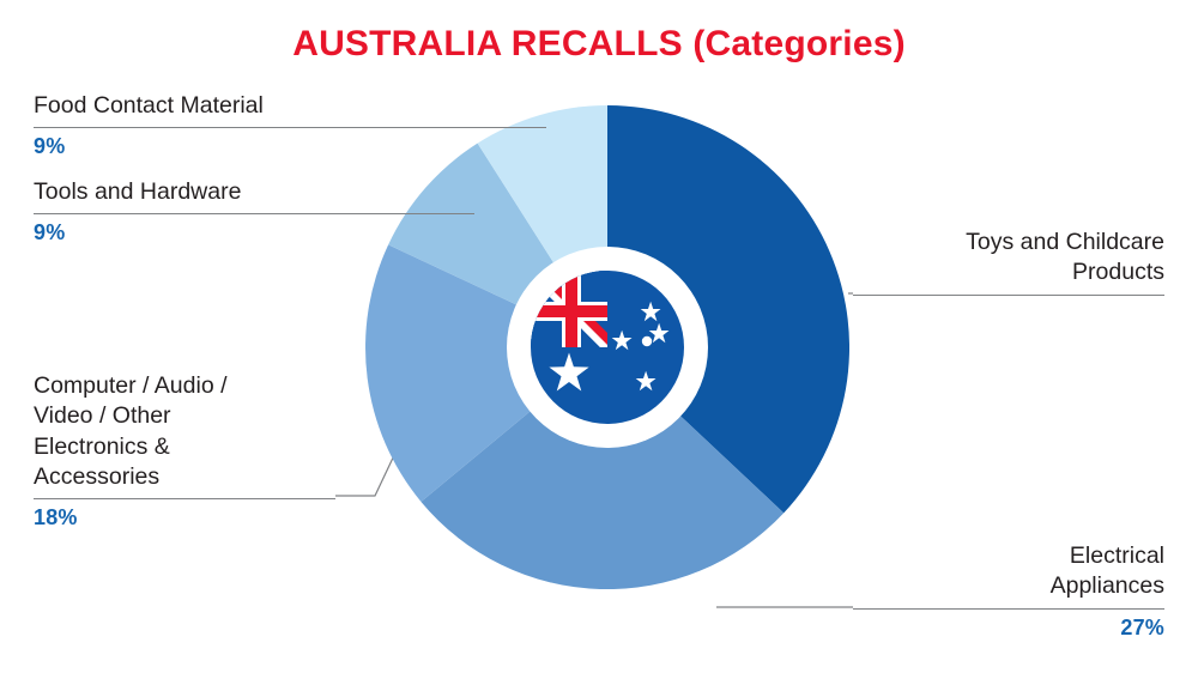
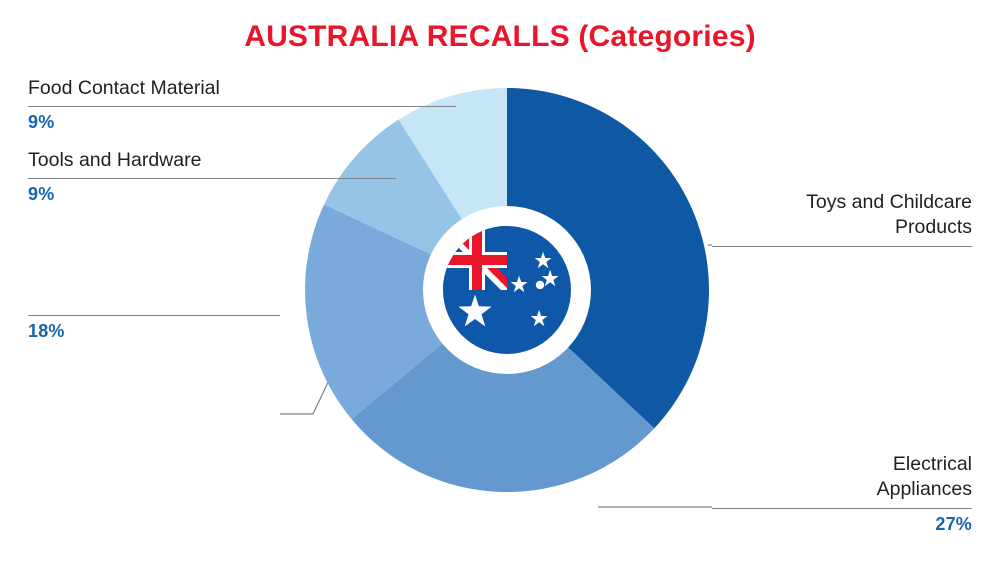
  AUSTRALIA RECALLS (Categories)
  Food Contact Material
  9%
  Tools and Hardware
  9%
- Computer / Audio /
- Video / Other
- Electronics &
- Accessories
  18%
  Toys and Childcare
  Products
  Electrical
  Appliances
  27%
